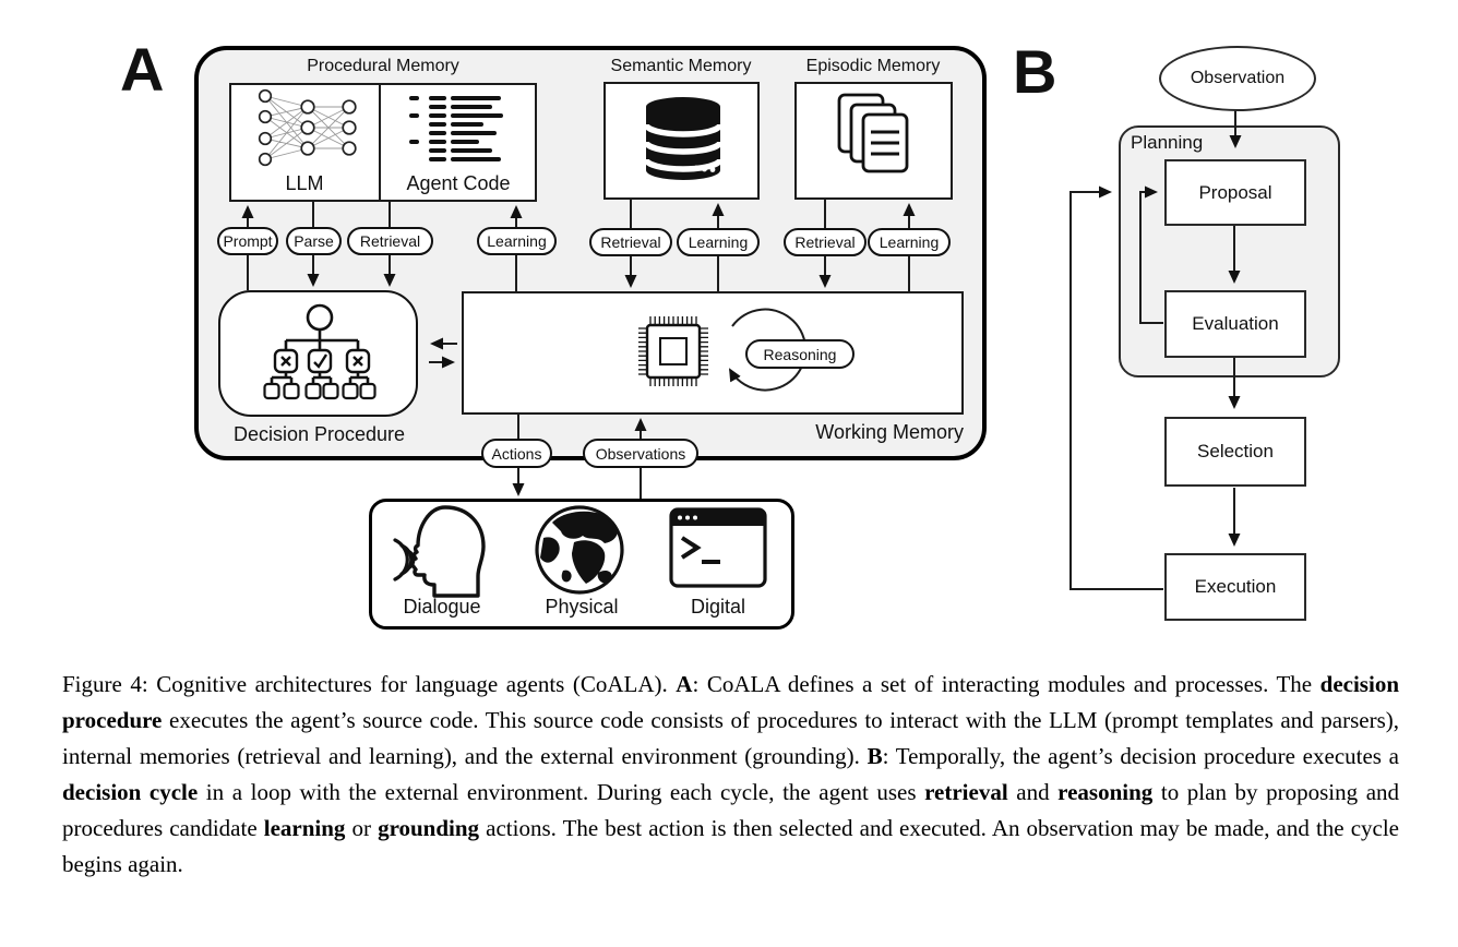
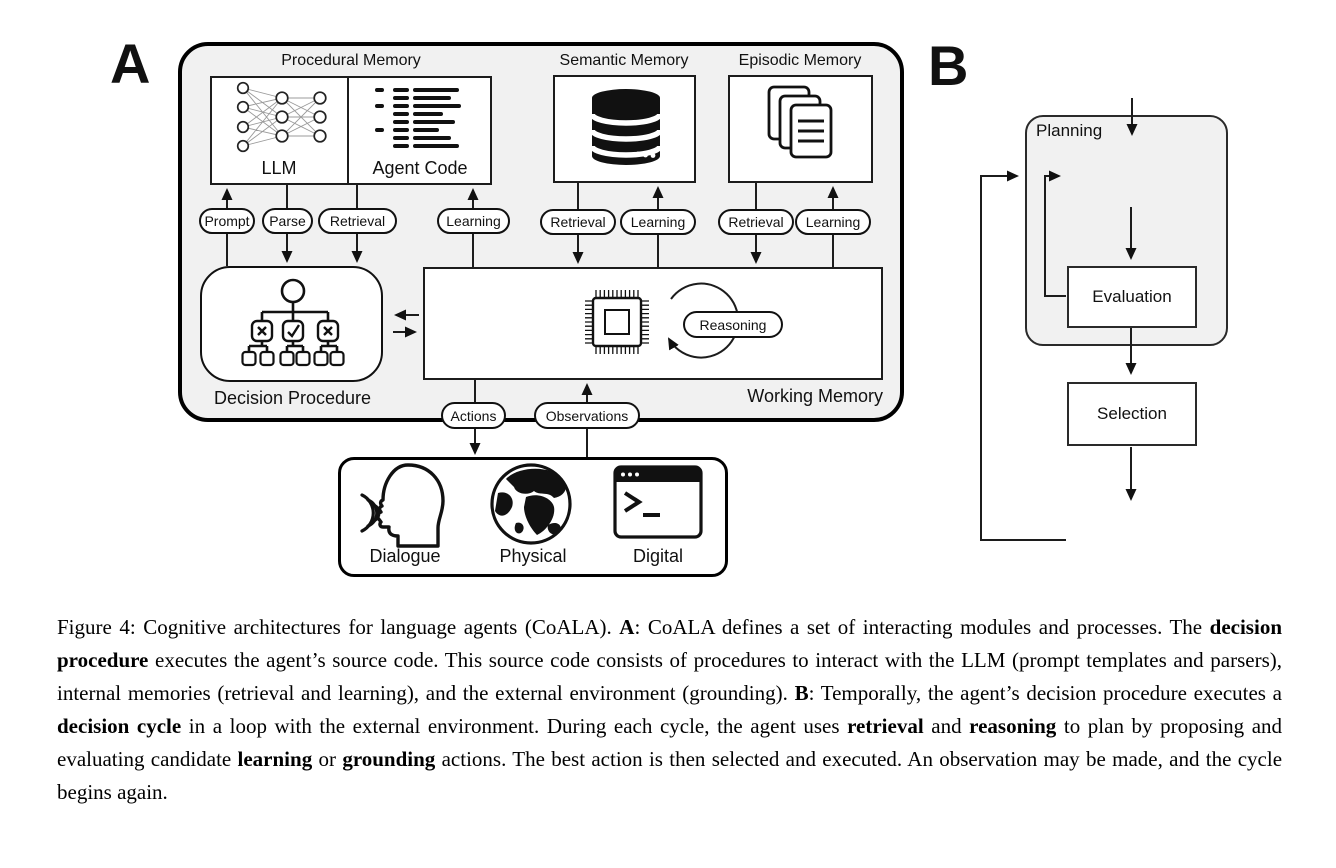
  A
  Procedural Memory
  Semantic Memory
  Episodic Memory
  LLM
  Agent Code
  Prompt
  Parse
  Retrieval
  Learning
  Retrieval
  Learning
  Retrieval
  Learning
  Decision Procedure
  Reasoning
  Working Memory
  Actions
  Observations
  Dialogue
  Physical
  Digital
  B
- Observation
  Planning
- Proposal
  Evaluation
  Selection
- Execution
- Figure 4: Cognitive architectures for language agents (CoALA). A: CoALA defines a set of interacting modules and processes. The decision procedure executes the agent’s source code. This source code consists of procedures to interact with the LLM (prompt templates and parsers), internal memories (retrieval and learning), and the external environment (grounding). B: Temporally, the agent’s decision procedure executes a decision cycle in a loop with the external environment. During each cycle, the agent uses retrieval and reasoning to plan by proposing and procedures candidate learning or grounding actions. The best action is then selected and executed. An observation may be made, and the cycle begins again.
+ Figure 4: Cognitive architectures for language agents (CoALA). A: CoALA defines a set of interacting modules and processes. The decision procedure executes the agent’s source code. This source code consists of procedures to interact with the LLM (prompt templates and parsers), internal memories (retrieval and learning), and the external environment (grounding). B: Temporally, the agent’s decision procedure executes a decision cycle in a loop with the external environment. During each cycle, the agent uses retrieval and reasoning to plan by proposing and evaluating candidate learning or grounding actions. The best action is then selected and executed. An observation may be made, and the cycle begins again.
